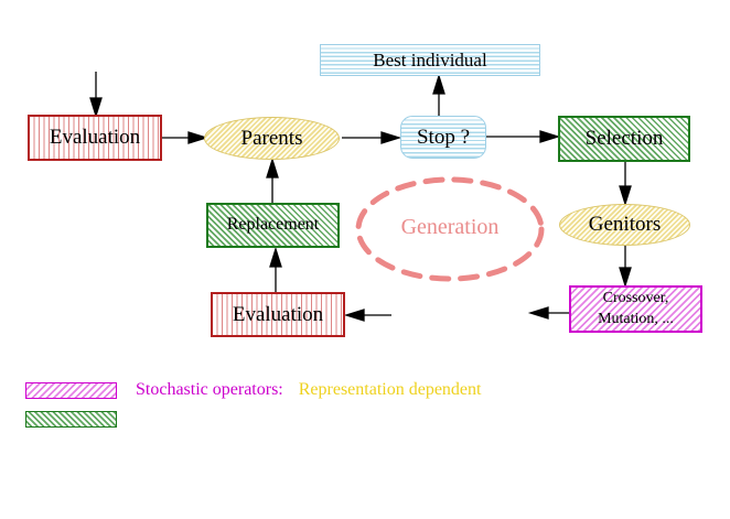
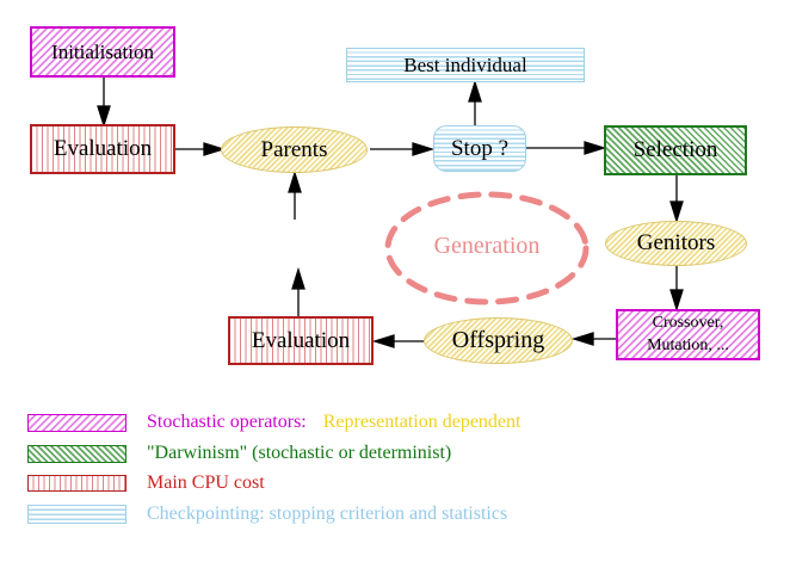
+ Initialisation
  Best individual
  Evaluation
  Parents
  Stop ?
  Selection
- Replacement
  Generation
  Genitors
  Evaluation
+ Offspring
  Crossover,
  Mutation, ...
  Stochastic operators:
  Representation dependent
+ "Darwinism" (stochastic or determinist)
+ Main CPU cost
+ Checkpointing: stopping criterion and statistics
